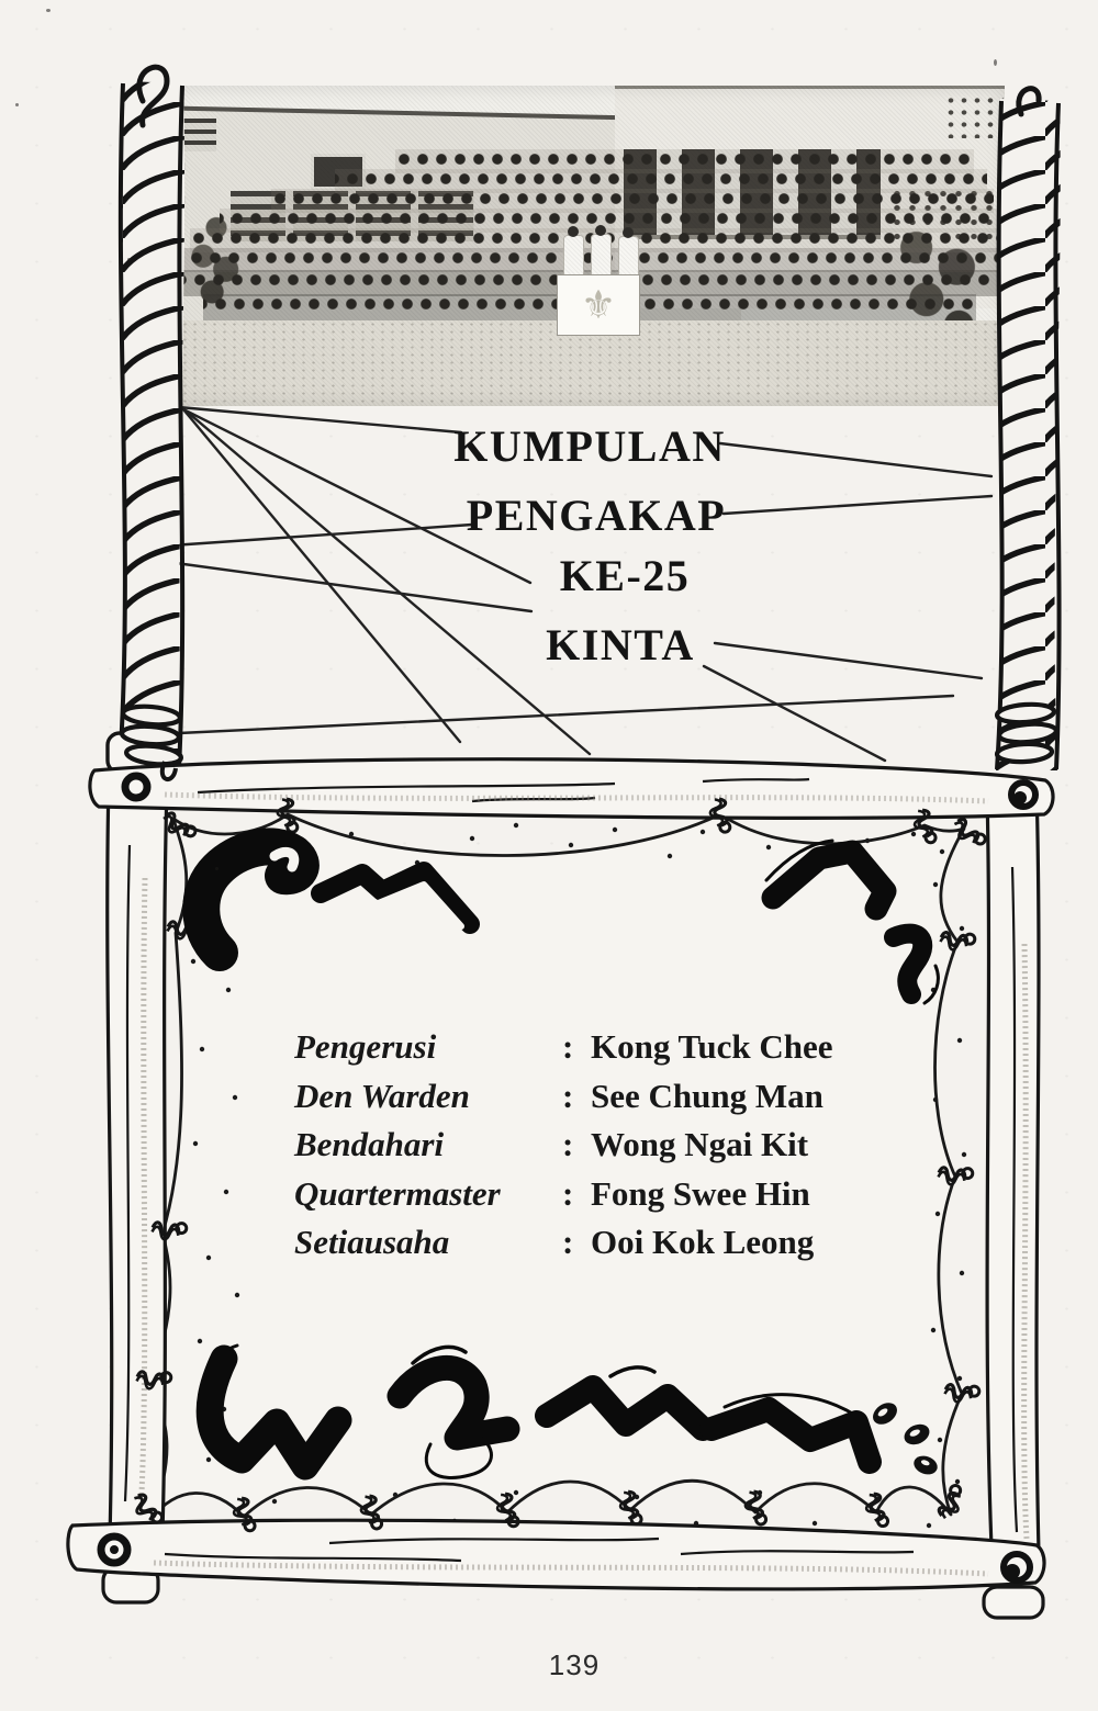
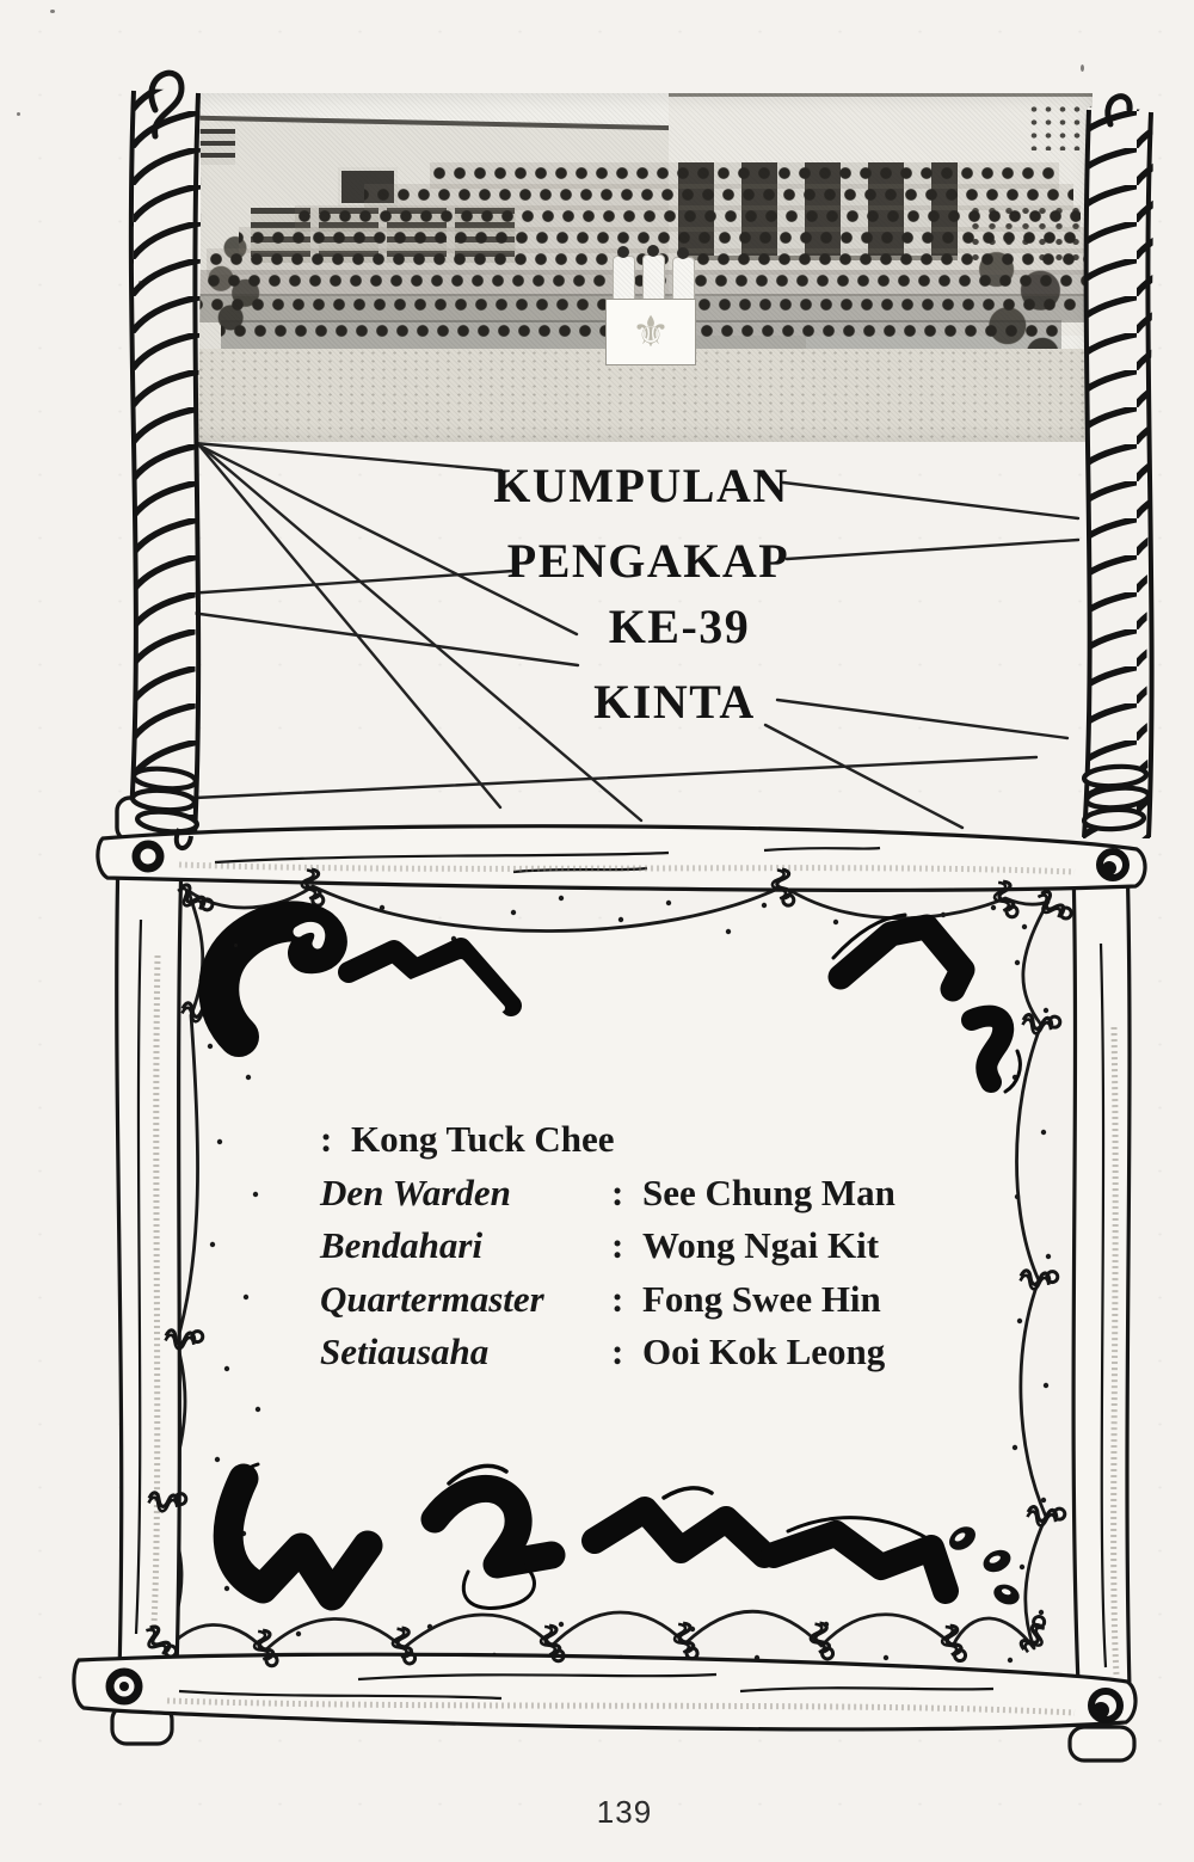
  ⚜
  KUMPULAN
  PENGAKAP
- KE-25
+ KE-39
  KINTA
- Pengerusi
  :
  Kong Tuck Chee
  Den Warden
  :
  See Chung Man
  Bendahari
  :
  Wong Ngai Kit
  Quartermaster
  :
  Fong Swee Hin
  Setiausaha
  :
  Ooi Kok Leong
  139
